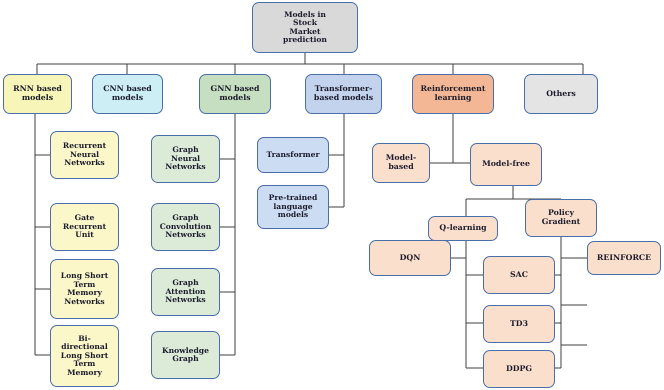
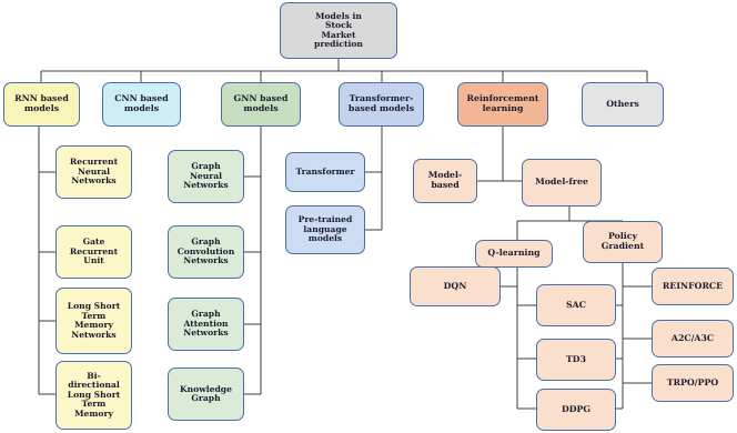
  Models in
  Stock
  Market
  prediction
  RNN based
  models
  CNN based
  models
  GNN based
  models
  Transformer-
  based models
  Reinforcement
  learning
  Others
  Recurrent
  Neural
  Networks
  Gate
  Recurrent
  Unit
  Long Short
  Term
  Memory
  Networks
  Bi-
  directional
  Long Short
  Term
  Memory
  Graph
  Neural
  Networks
  Graph
  Convolution
  Networks
  Graph
  Attention
  Networks
  Knowledge
  Graph
  Transformer
  Pre-trained
  language
  models
  Model-based
  Model-free
  Q-learning
  Policy
  Gradient
  DQN
  SAC
  TD3
  DDPG
  REINFORCE
+ A2C/A3C
+ TRPO/PPO
